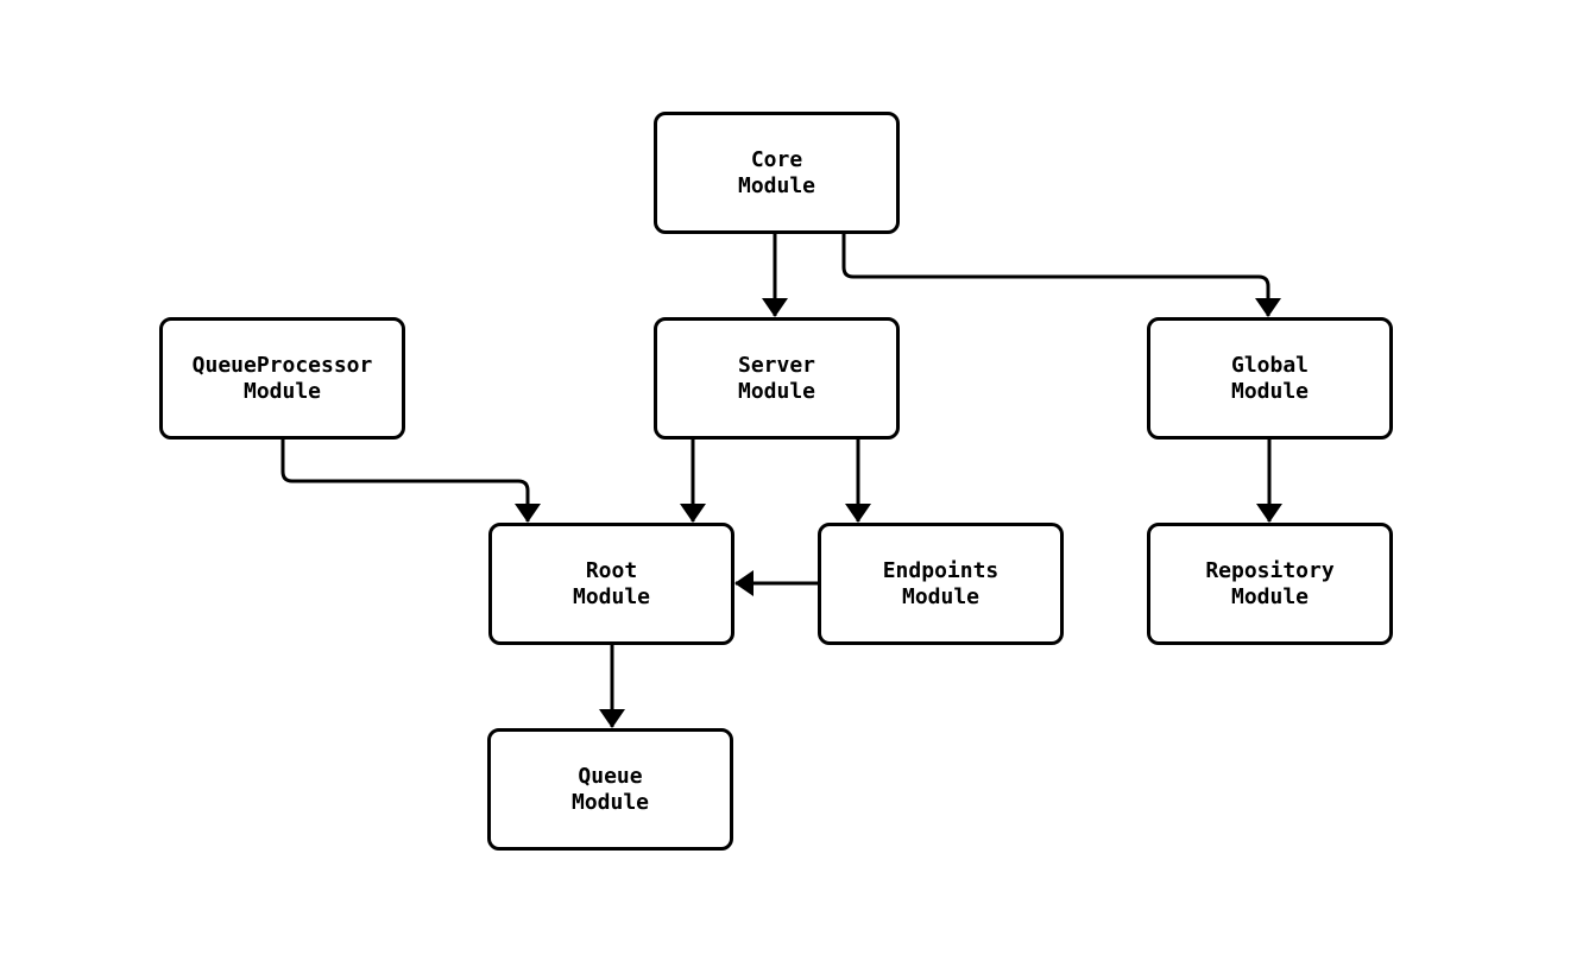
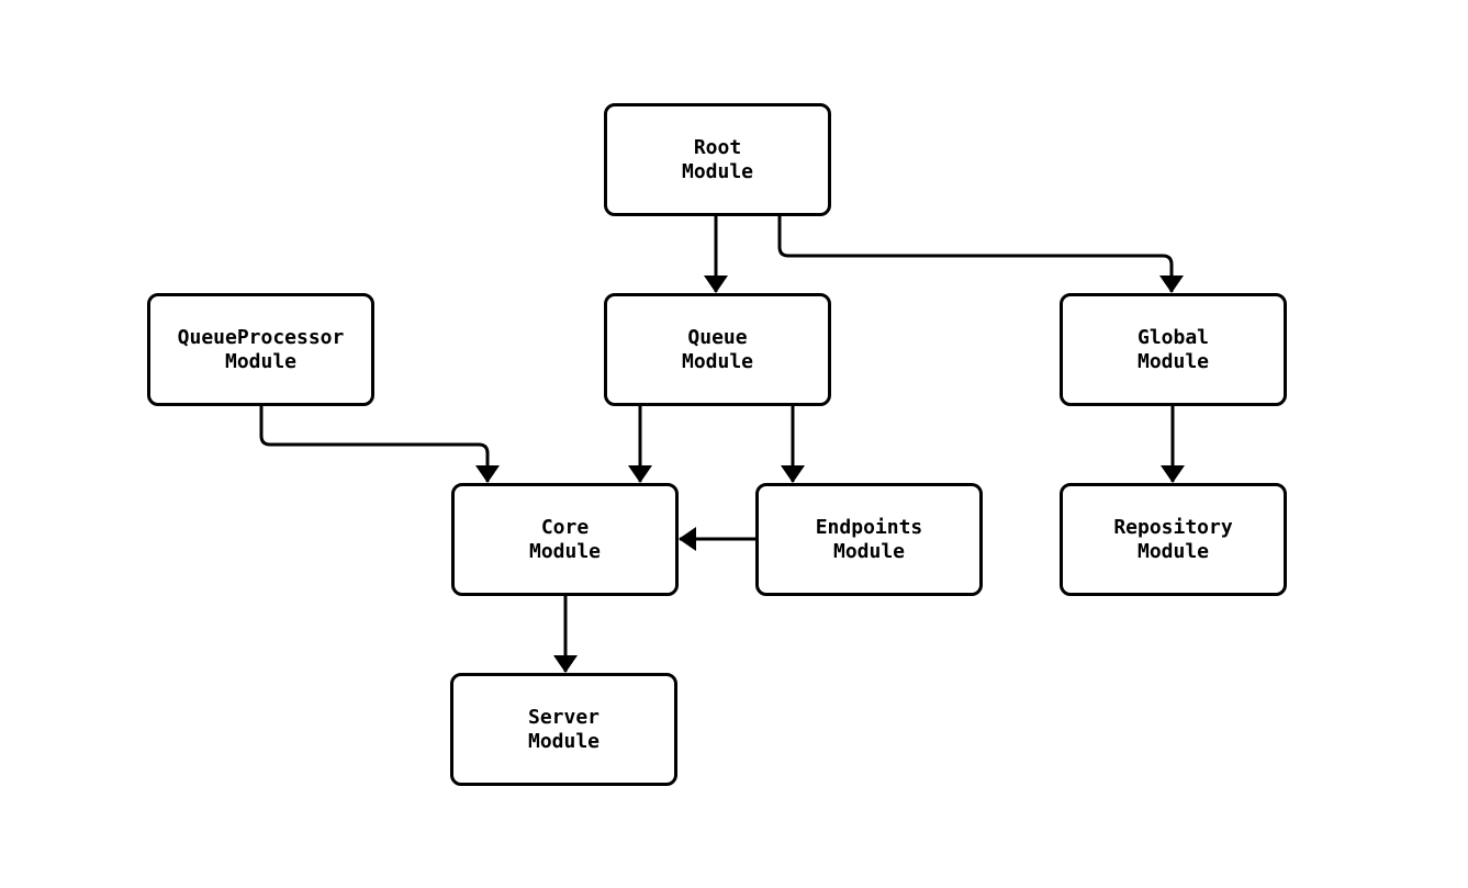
- Core
+ Root
  Module
  QueueProcessor
  Module
- Server
+ Queue
  Module
  Global
  Module
- Root
+ Core
  Module
  Endpoints
  Module
  Repository
  Module
- Queue
+ Server
  Module
